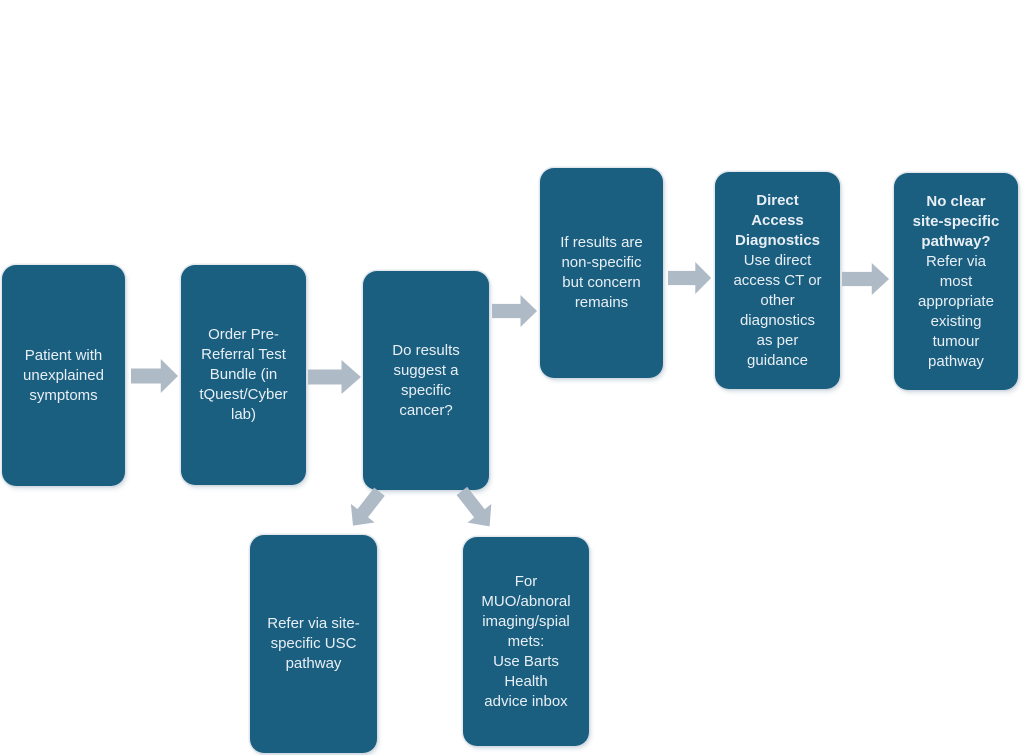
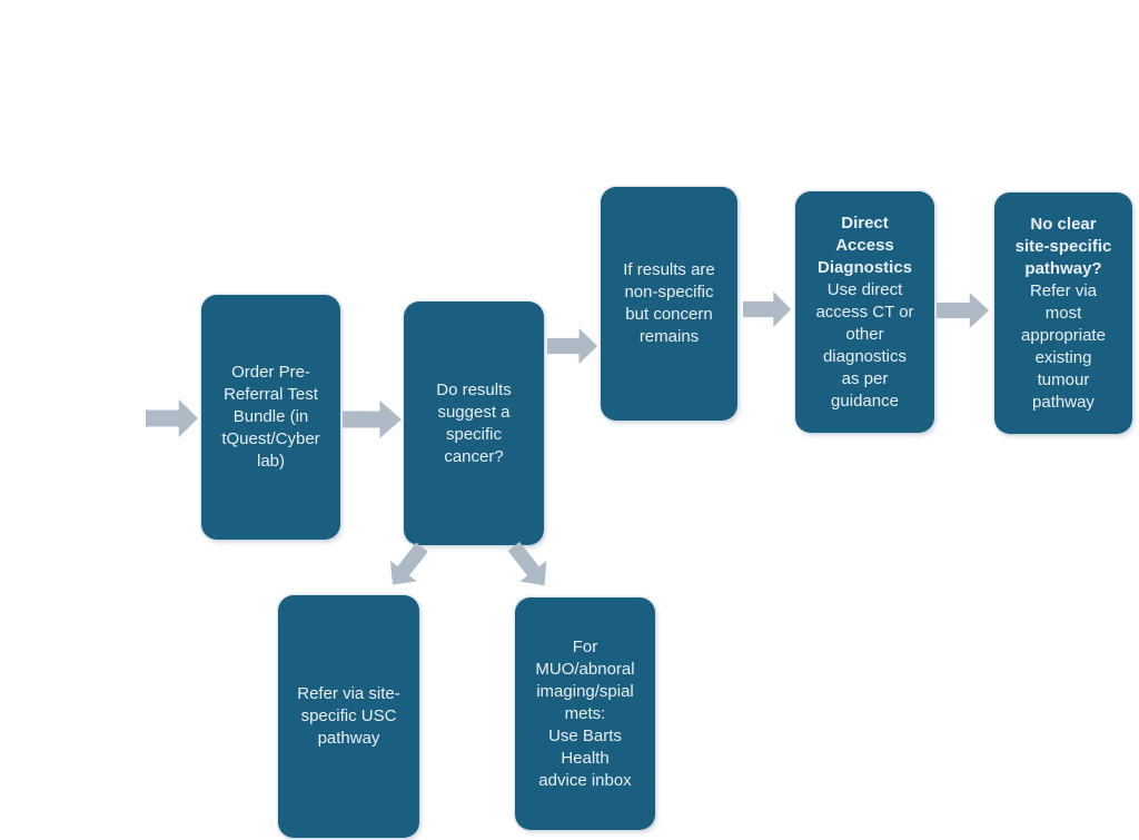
- Patient with
- unexplained
- symptoms
  Order Pre-
  Referral Test
  Bundle (in
  tQuest/Cyber
  lab)
  Do results
  suggest a
  specific
  cancer?
  If results are
  non-specific
  but concern
  remains
  Direct
  Access
  Diagnostics
  Use direct
  access CT or
  other
  diagnostics
  as per
  guidance
  No clear
  site-specific
  pathway?
  Refer via
  most
  appropriate
  existing
  tumour
  pathway
  Refer via site-
  specific USC
  pathway
  For
  MUO/abnoral
  imaging/spial
  mets:
  Use Barts
  Health
  advice inbox
